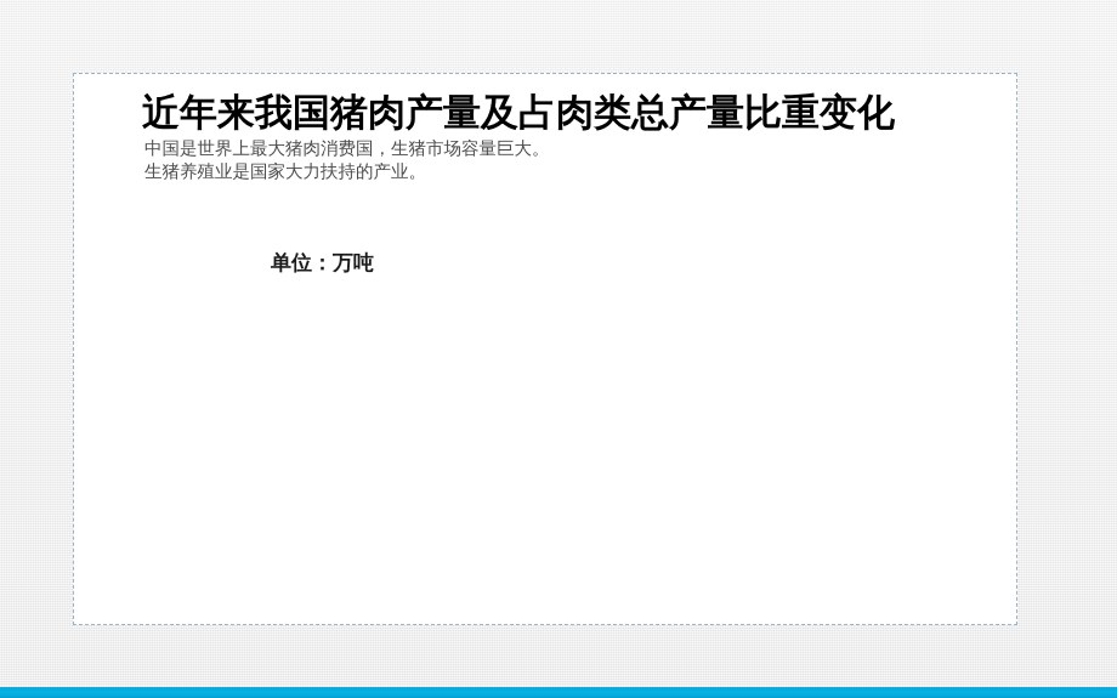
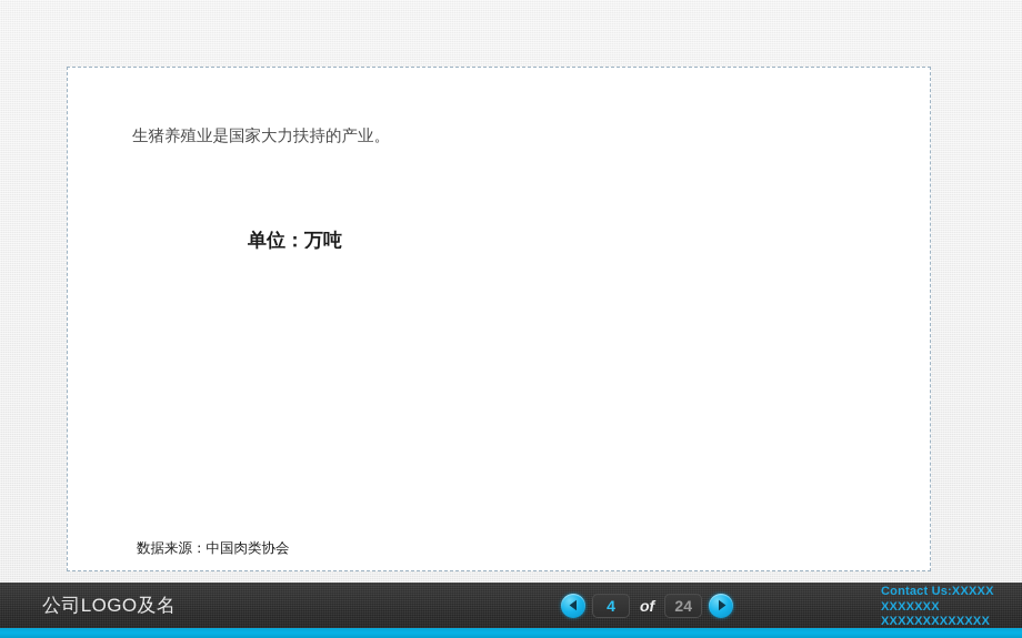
- 近年来我国猪肉产量及占肉类总产量比重变化
- 中国是世界上最大猪肉消费国，生猪市场容量巨大。
  生猪养殖业是国家大力扶持的产业。
  单位：万吨
+ 数据来源：中国肉类协会
+ 公司LOGO及名
+ 4
+ of
+ 24
+ Contact Us:XXXXX
+ XXXXXXX
+ XXXXXXXXXXXXX
